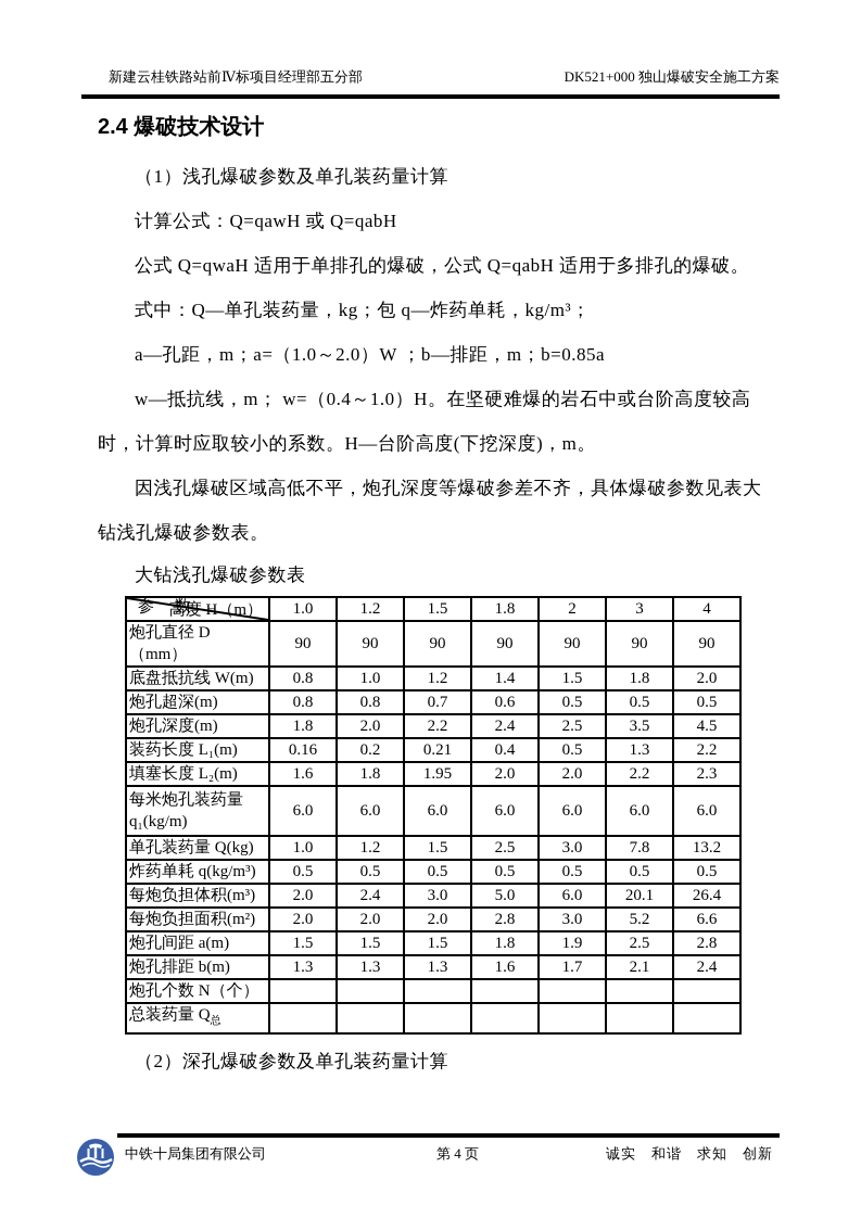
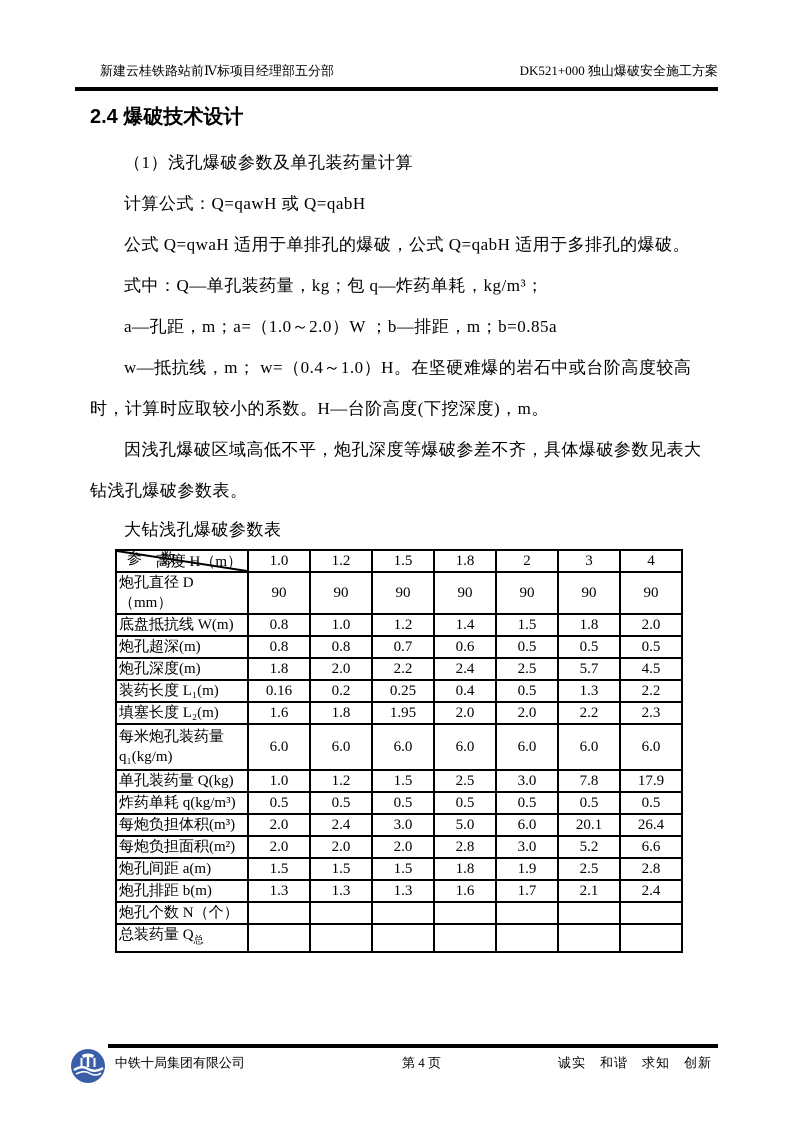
  新建云桂铁路站前Ⅳ标项目经理部五分部
  DK521+000 独山爆破安全施工方案
  2.4 爆破技术设计
  （1）浅孔爆破参数及单孔装药量计算
  计算公式：Q=qawH 或 Q=qabH
  公式 Q=qwaH 适用于单排孔的爆破，公式 Q=qabH 适用于多排孔的爆破。
  式中：Q—单孔装药量，kg；包 q—炸药单耗，kg/m³；
  a—孔距，m；a=（1.0～2.0）W ；b—排距，m；b=0.85a
  w—抵抗线，m； w=（0.4～1.0）H。在坚硬难爆的岩石中或台阶高度较高时，计算时应取较小的系数。H—台阶高度(下挖深度)，m。
  因浅孔爆破区域高低不平，炮孔深度等爆破参差不齐，具体爆破参数见表大钻浅孔爆破参数表。
  大钻浅孔爆破参数表
  高度 H（m） 参 数	1.0	1.2	1.5	1.8	2	3	4
  炮孔直径 D（mm）	90	90	90	90	90	90	90
  底盘抵抗线 W(m)	0.8	1.0	1.2	1.4	1.5	1.8	2.0
  炮孔超深(m)	0.8	0.8	0.7	0.6	0.5	0.5	0.5
- 炮孔深度(m)	1.8	2.0	2.2	2.4	2.5	3.5	4.5
+ 炮孔深度(m)	1.8	2.0	2.2	2.4	2.5	5.7	4.5
- 装药长度 L₁(m)	0.16	0.2	0.21	0.4	0.5	1.3	2.2
+ 装药长度 L₁(m)	0.16	0.2	0.25	0.4	0.5	1.3	2.2
  填塞长度 L₂(m)	1.6	1.8	1.95	2.0	2.0	2.2	2.3
  每米炮孔装药量 q₁(kg/m)	6.0	6.0	6.0	6.0	6.0	6.0	6.0
- 单孔装药量 Q(kg)	1.0	1.2	1.5	2.5	3.0	7.8	13.2
+ 单孔装药量 Q(kg)	1.0	1.2	1.5	2.5	3.0	7.8	17.9
  炸药单耗 q(kg/m³)	0.5	0.5	0.5	0.5	0.5	0.5	0.5
  每炮负担体积(m³)	2.0	2.4	3.0	5.0	6.0	20.1	26.4
  每炮负担面积(m²)	2.0	2.0	2.0	2.8	3.0	5.2	6.6
  炮孔间距 a(m)	1.5	1.5	1.5	1.8	1.9	2.5	2.8
  炮孔排距 b(m)	1.3	1.3	1.3	1.6	1.7	2.1	2.4
  炮孔个数 N（个）
  总装药量 Q总
- （2）深孔爆破参数及单孔装药量计算
  中铁十局集团有限公司
  第 4 页
  诚实 和谐 求知 创新
